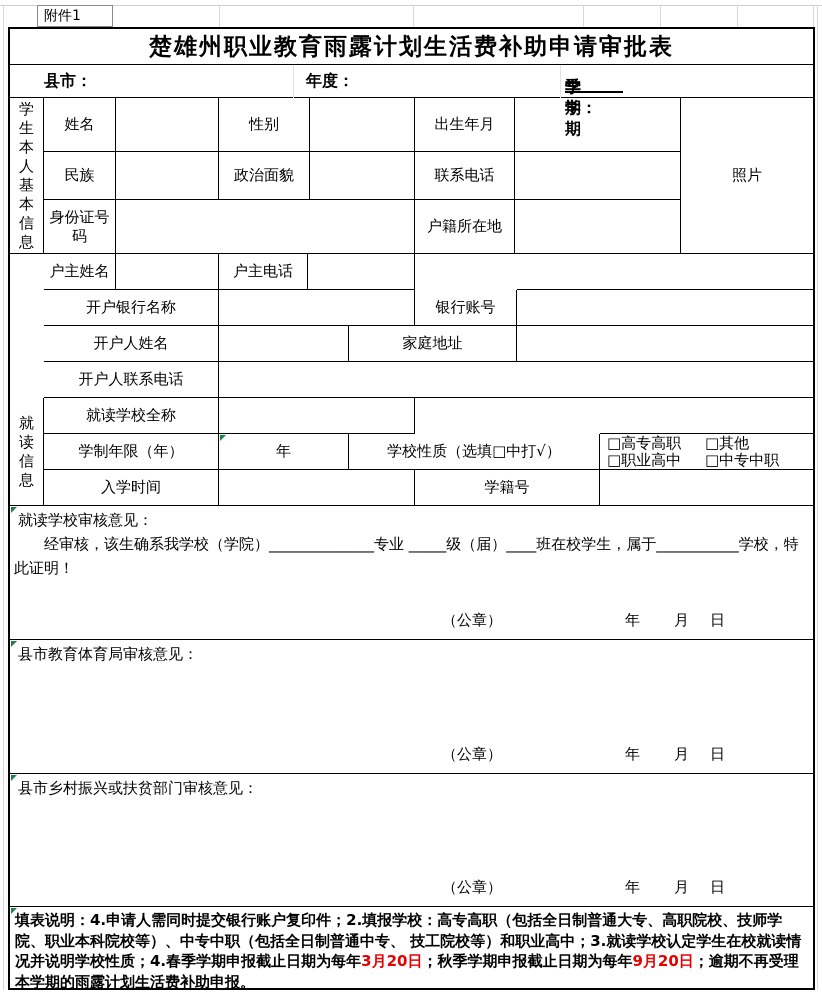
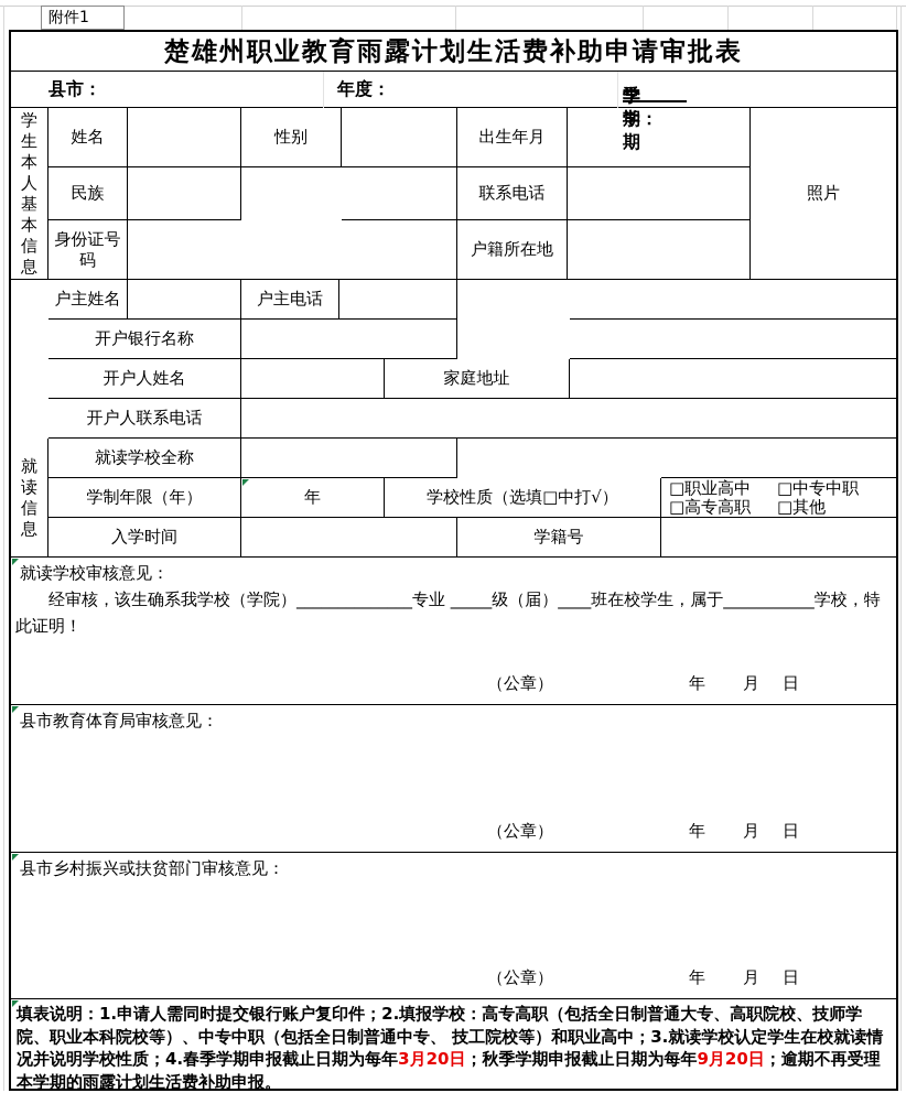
  附件1
  楚雄州职业教育雨露计划生活费补助申请审批表
  县市：
  年度：
  学期：
  季学期
  学生本人基本信息
  姓名
  性别
  出生年月
  照片
  民族
- 政治面貌
  联系电话
  身份证号码
  户籍所在地
  户主姓名
  户主电话
  开户银行名称
- 银行账号
  开户人姓名
  家庭地址
  开户人联系电话
  就读信息
  就读学校全称
  学制年限（年）
  年
  学校性质（选填□中打√）
- □高专高职
+ □职业高中
- □其他
+ □中专中职
- □职业高中
+ □高专高职
- □中专中职
+ □其他
  入学时间
  学籍号
  就读学校审核意见：
  经审核，该生确系我学校（学院）______________专业 _____级（届）____班在校学生，属于___________学校，特此证明！
  （公章）
  年
  月
  日
  县市教育体育局审核意见：
  （公章）
  年
  月
  日
  县市乡村振兴或扶贫部门审核意见：
  （公章）
  年
  月
  日
- 填表说明：4.申请人需同时提交银行账户复印件；2.填报学校：高专高职（包括全日制普通大专、高职院校、技师学院、职业本科院校等）、中专中职（包括全日制普通中专、 技工院校等）和职业高中；3.就读学校认定学生在校就读情况并说明学校性质；4.春季学期申报截止日期为每年3月20日；秋季学期申报截止日期为每年9月20日；逾期不再受理本学期的雨露计划生活费补助申报。
+ 填表说明：1.申请人需同时提交银行账户复印件；2.填报学校：高专高职（包括全日制普通大专、高职院校、技师学院、职业本科院校等）、中专中职（包括全日制普通中专、 技工院校等）和职业高中；3.就读学校认定学生在校就读情况并说明学校性质；4.春季学期申报截止日期为每年3月20日；秋季学期申报截止日期为每年9月20日；逾期不再受理本学期的雨露计划生活费补助申报。
